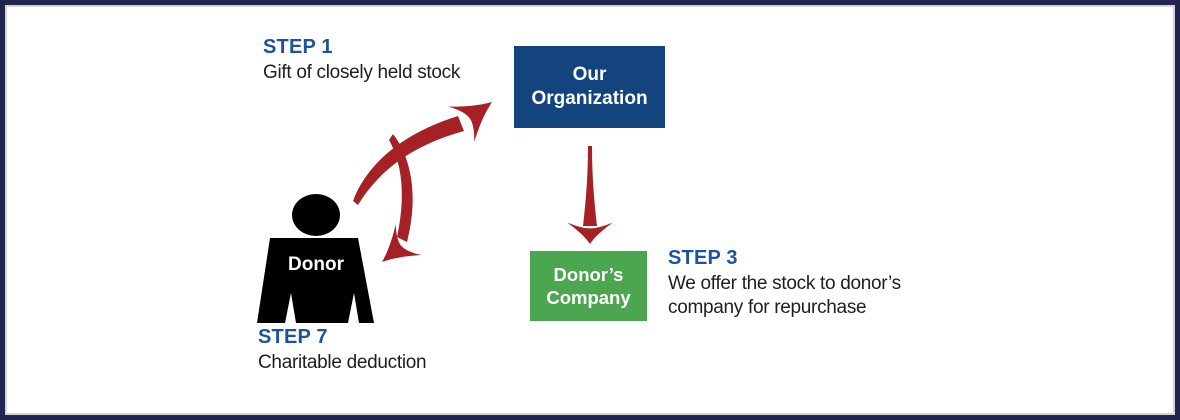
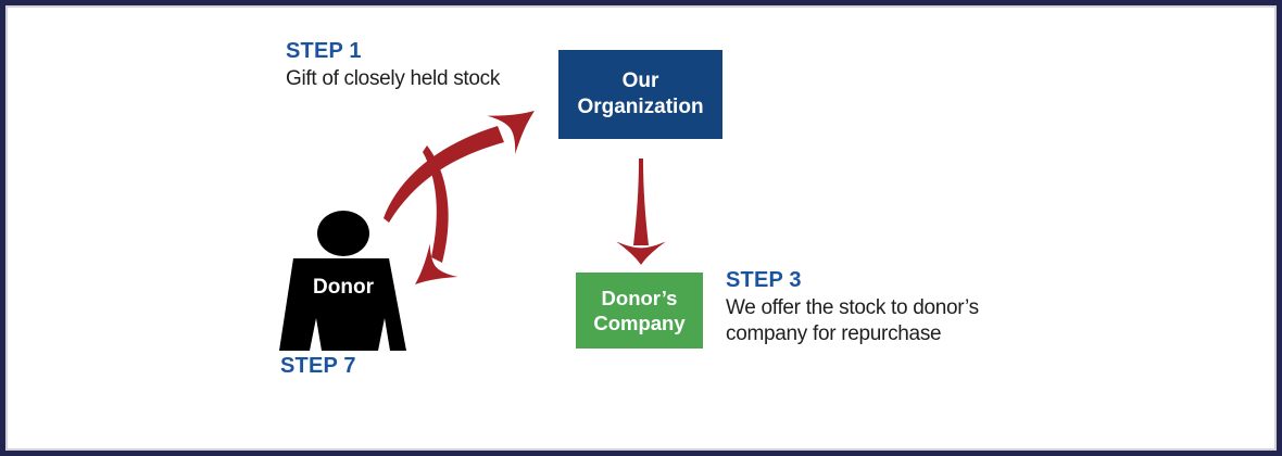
  STEP 1
  Gift of closely held stock
  Our
  Organization
  Donor
  STEP 7
- Charitable deduction
  Donor’s
  Company
  STEP 3
  We offer the stock to donor’s
  company for repurchase
